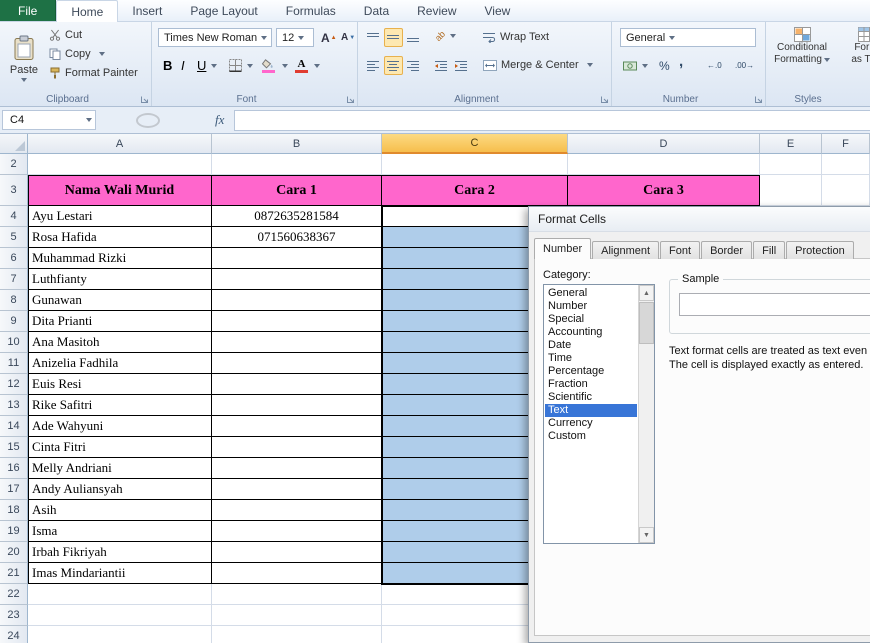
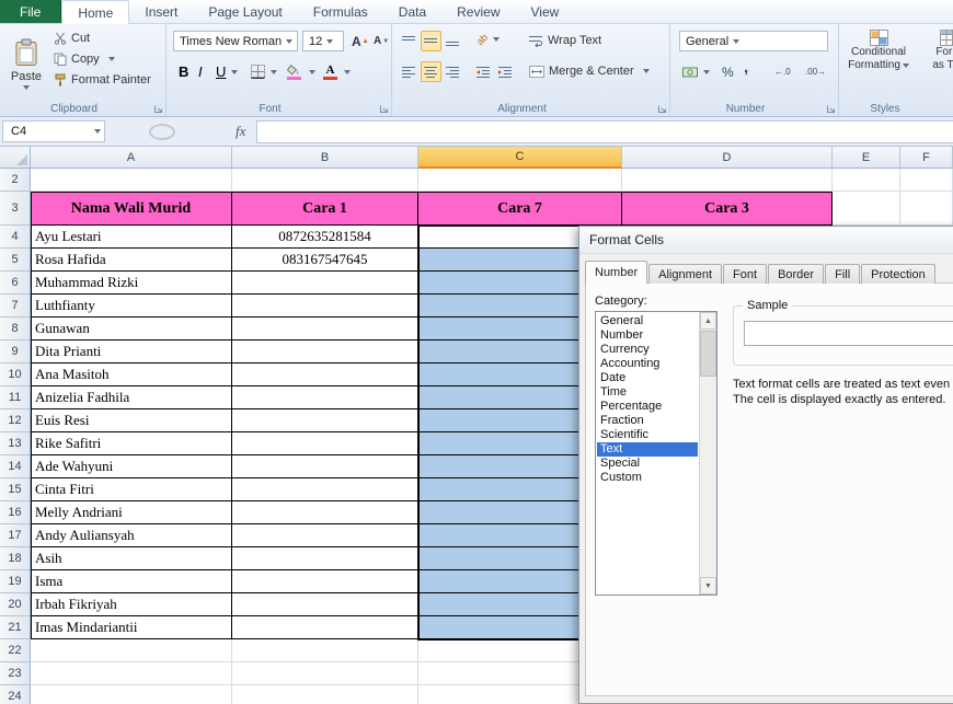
  File
  Home
  Insert
  Page Layout
  Formulas
  Data
  Review
  View
  Paste
  Cut
  Copy
  Format Painter
  Clipboard
  Times New Roman
  12
  A
  A
  B
  I
  U
  A
  Font
  Wrap Text
  Merge & Center
  Alignment
  General
  %
  ,
  ←.0
  .00→
  Number
  Conditional
  Formatting
  For
  Styles
  C4
  fx
  A
  B
  C
  D
  E
  F
  2
  3
  Nama Wali Murid
  Cara 1
- Cara 2
+ Cara 7
  Cara 3
  4
  Ayu Lestari
  0872635281584
  5
  Rosa Hafida
- 071560638367
+ 083167547645
  6
  Muhammad Rizki
  7
  Luthfianty
  8
  Gunawan
  9
  Dita Prianti
  10
  Ana Masitoh
  11
  Anizelia Fadhila
  12
  Euis Resi
  13
  Rike Safitri
  14
  Ade Wahyuni
  15
  Cinta Fitri
  16
  Melly Andriani
  17
  Andy Auliansyah
  18
  Asih
  19
  Isma
  20
  Irbah Fikriyah
  21
  Imas Mindariantii
  22
  23
  24
  Format Cells
  Number
  Alignment
  Font
  Border
  Fill
  Protection
  Category:
  General
  Number
- Special
+ Currency
  Accounting
  Date
  Time
  Percentage
  Fraction
  Scientific
  Text
- Currency
+ Special
  Custom
  Sample
  Text format cells are treated as text even
  The cell is displayed exactly as entered.
